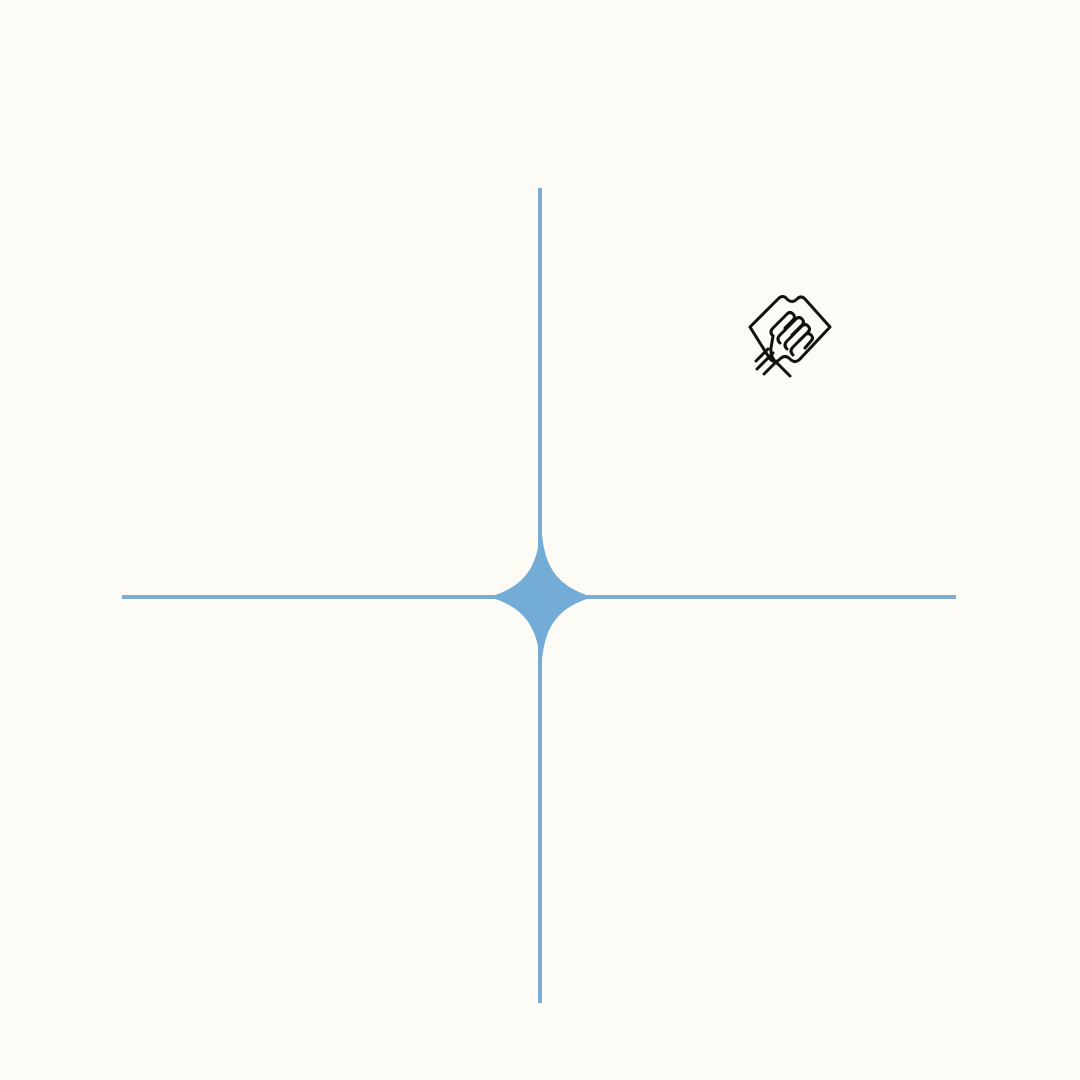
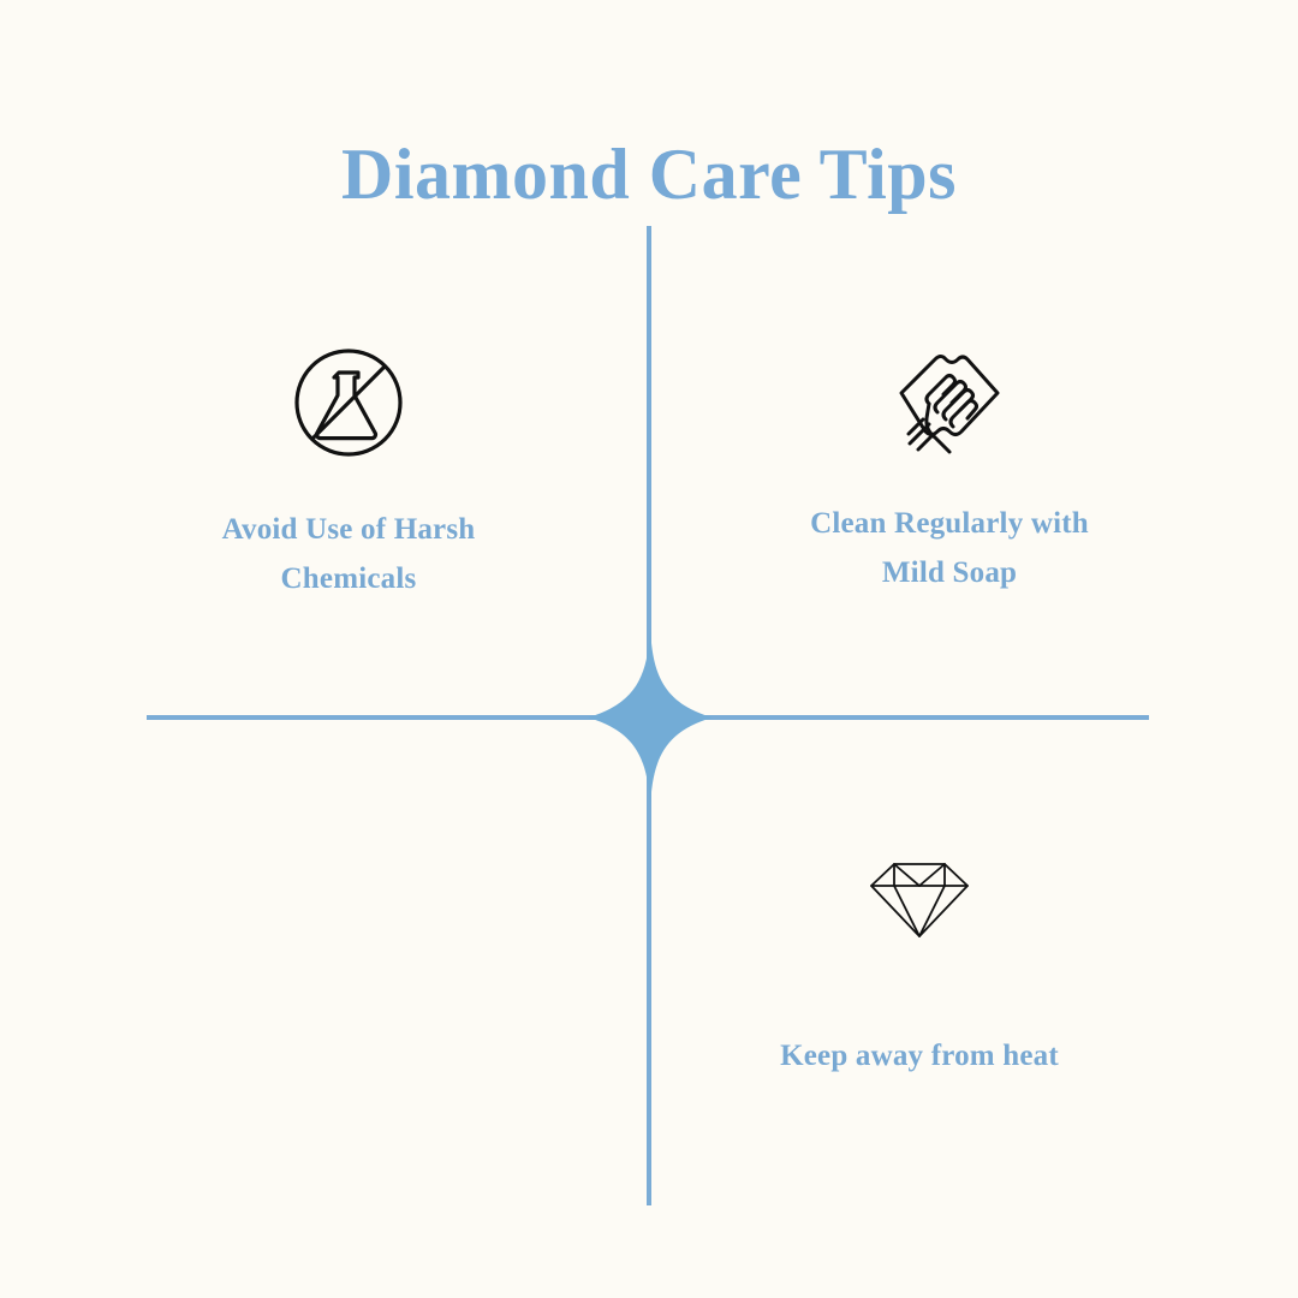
+ Diamond Care Tips
+ Avoid Use of Harsh
+ Chemicals
+ Clean Regularly with
+ Mild Soap
+ Keep away from heat
